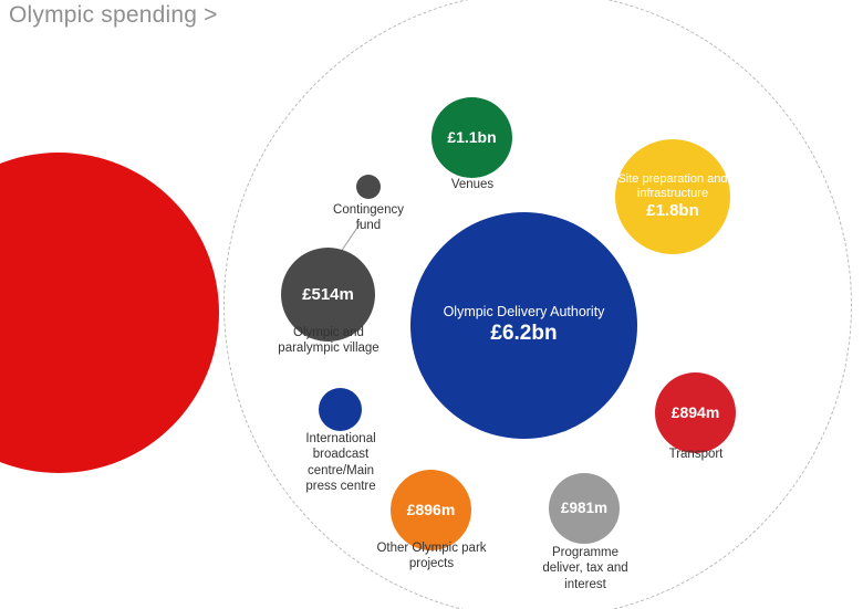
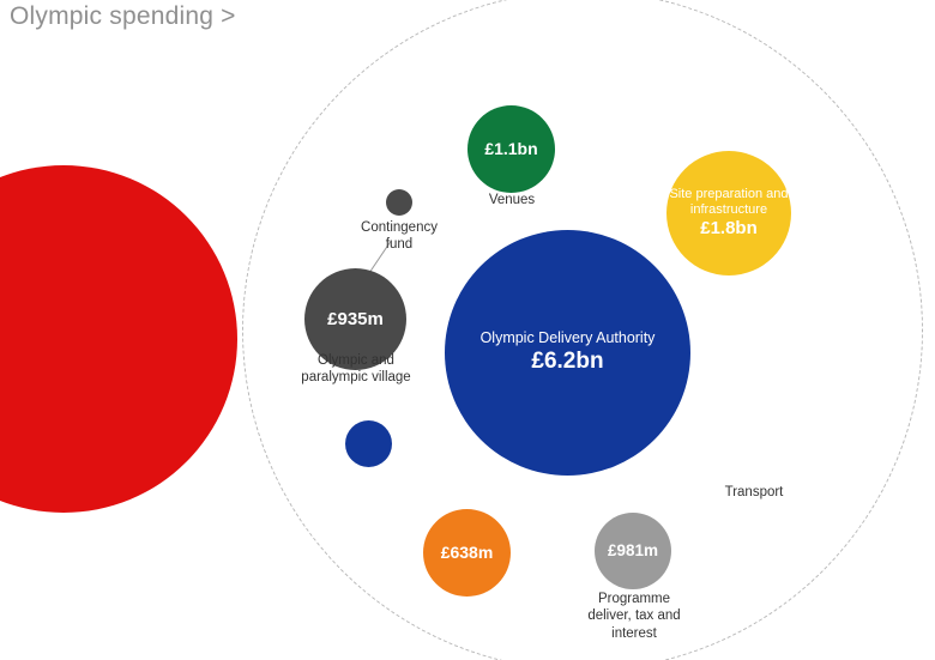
  Olympic spending >
  Olympic Delivery Authority
  £6.2bn
  £1.1bn
  Venues
  Site preparation and infrastructure
  £1.8bn
  Contingency
  fund
- £514m
+ £935m
  Olympic and
  paralympic village
- International
- broadcast
- centre/Main
- press centre
- £896m
+ £638m
- Other Olympic park
- projects
  £981m
  Programme
  deliver, tax and
  interest
- £894m
  Transport
